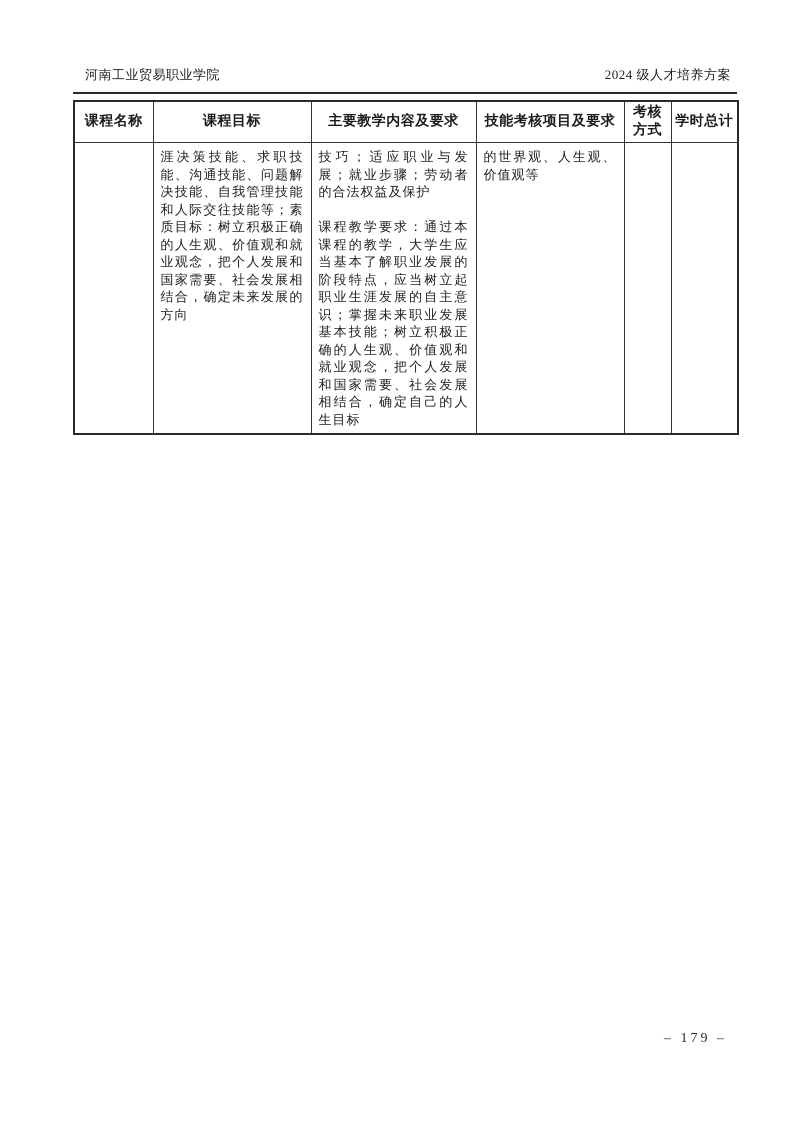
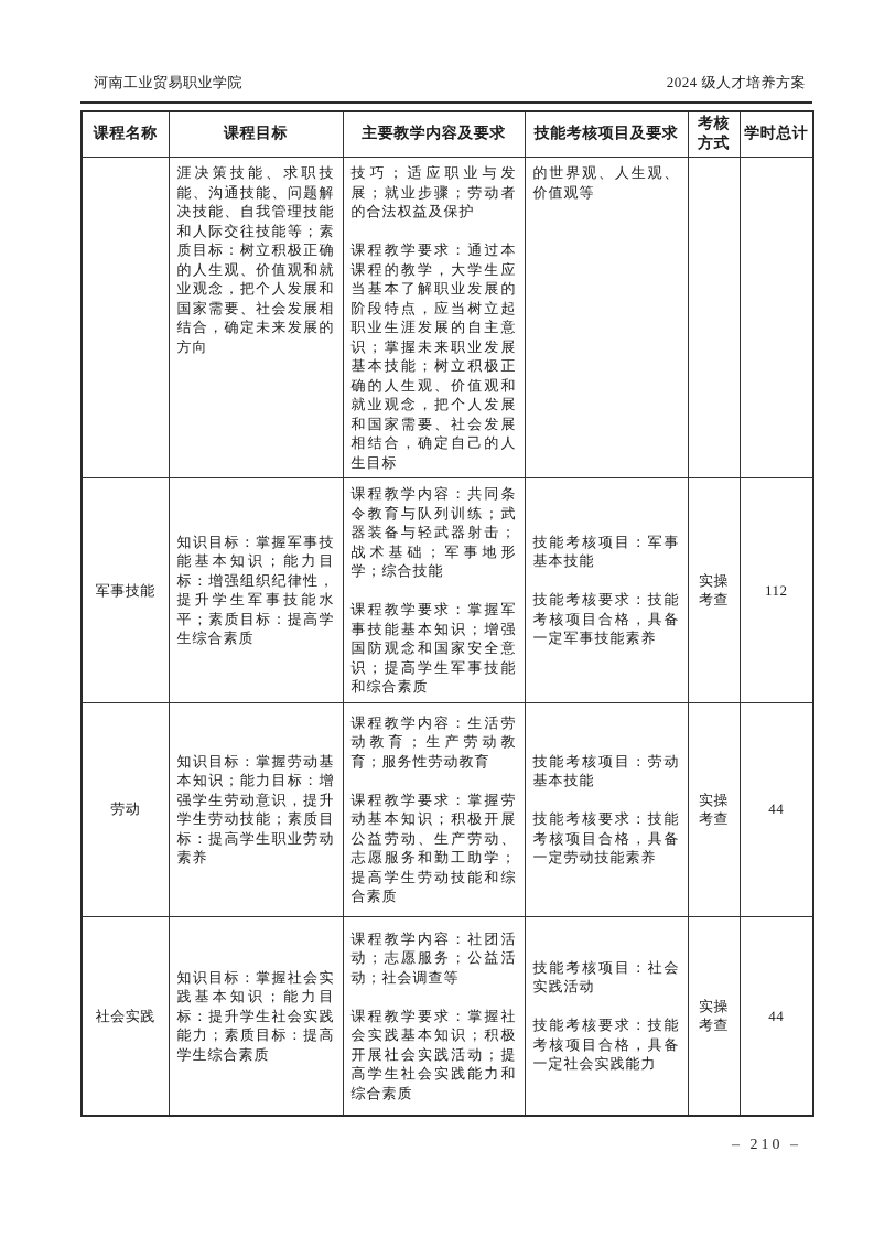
  河南工业贸易职业学院
  2024 级人才培养方案
  课程名称	课程目标	主要教学内容及要求	技能考核项目及要求	考核方式	学时总计
  	涯决策技能、求职技能、沟通技能、问题解决技能、自我管理技能和人际交往技能等；素质目标：树立积极正确的人生观、价值观和就业观念，把个人发展和国家需要、社会发展相结合，确定未来发展的方向	技巧；适应职业与发展；就业步骤；劳动者的合法权益及保护 课程教学要求：通过本课程的教学，大学生应当基本了解职业发展的阶段特点，应当树立起职业生涯发展的自主意识；掌握未来职业发展基本技能；树立积极正确的人生观、价值观和就业观念，把个人发展和国家需要、社会发展相结合，确定自己的人生目标	的世界观、人生观、价值观等
+ 军事技能	知识目标：掌握军事技能基本知识；能力目标：增强组织纪律性，提升学生军事技能水平；素质目标：提高学生综合素质	课程教学内容：共同条令教育与队列训练；武器装备与轻武器射击；战术基础；军事地形学；综合技能 课程教学要求：掌握军事技能基本知识；增强国防观念和国家安全意识；提高学生军事技能和综合素质	技能考核项目：军事基本技能 技能考核要求：技能考核项目合格，具备一定军事技能素养	实操考查	112
+ 劳动	知识目标：掌握劳动基本知识；能力目标：增强学生劳动意识，提升学生劳动技能；素质目标：提高学生职业劳动素养	课程教学内容：生活劳动教育；生产劳动教育；服务性劳动教育 课程教学要求：掌握劳动基本知识；积极开展公益劳动、生产劳动、志愿服务和勤工助学；提高学生劳动技能和综合素质	技能考核项目：劳动基本技能 技能考核要求：技能考核项目合格，具备一定劳动技能素养	实操考查	44
+ 社会实践	知识目标：掌握社会实践基本知识；能力目标：提升学生社会实践能力；素质目标：提高学生综合素质	课程教学内容：社团活动；志愿服务；公益活动；社会调查等 课程教学要求：掌握社会实践基本知识；积极开展社会实践活动；提高学生社会实践能力和综合素质	技能考核项目：社会实践活动 技能考核要求：技能考核项目合格，具备一定社会实践能力	实操考查	44
- – 179 –
+ – 210 –
